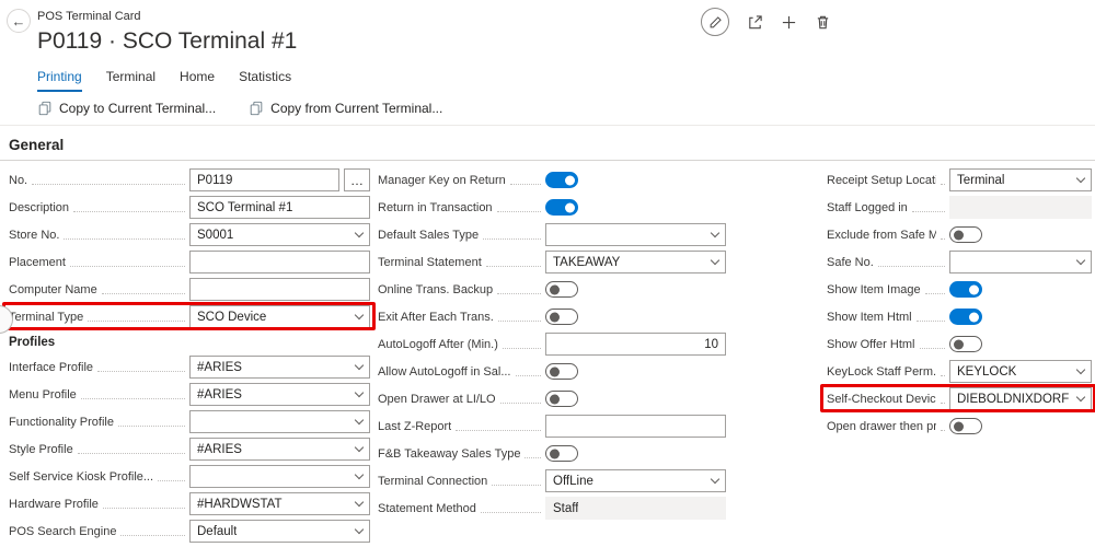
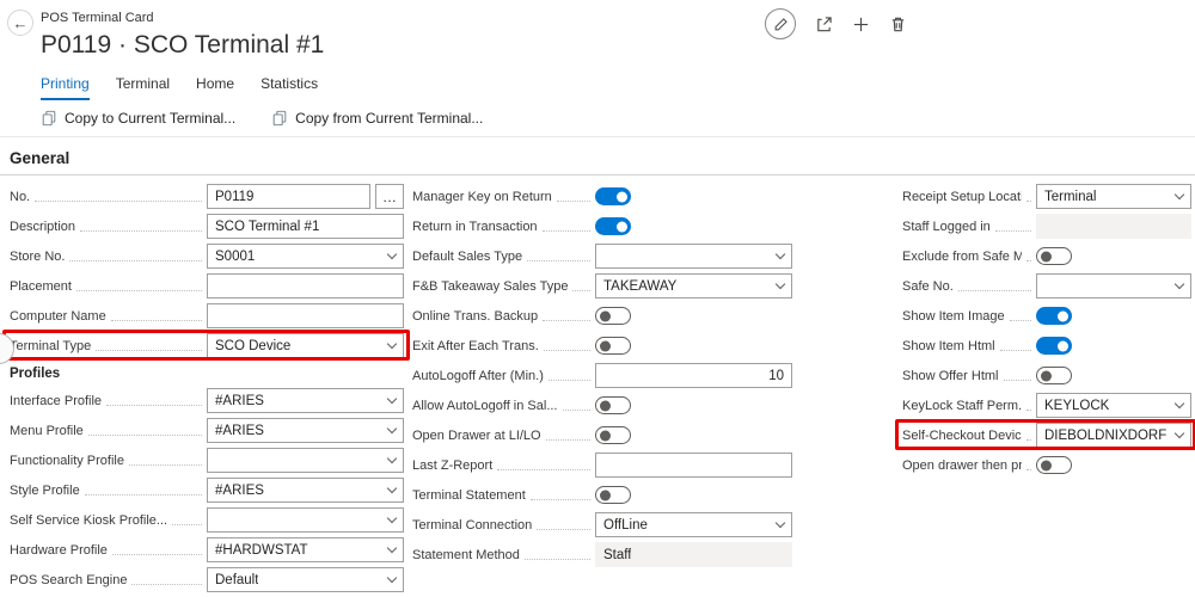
  ←
  POS Terminal Card
  P0119 · SCO Terminal #1
  Printing
  Terminal
  Home
  Statistics
  Copy to Current Terminal...
  Copy from Current Terminal...
  General
  No.
  P0119
  …
  Description
  SCO Terminal #1
  Store No.
  S0001
  Placement
  Computer Name
  erminal Type
  SCO Device
  Profiles
  Interface Profile
  #ARIES
  Menu Profile
  #ARIES
  Functionality Profile
  Style Profile
  #ARIES
  Self Service Kiosk Profile...
  Hardware Profile
  #HARDWSTAT
  POS Search Engine
  Default
  Manager Key on Return
  Return in Transaction
  Default Sales Type
- Terminal Statement
+ F&B Takeaway Sales Type
  TAKEAWAY
  Online Trans. Backup
  Exit After Each Trans.
  AutoLogoff After (Min.)
  10
  Allow AutoLogoff in Sal...
  Open Drawer at LI/LO
  Last Z-Report
- F&B Takeaway Sales Type
+ Terminal Statement
  Terminal Connection
  OffLine
  Statement Method
  Staff
  Receipt Setup Locat
  Terminal
  Staff Logged in
  Exclude from Safe M
  Safe No.
  Show Item Image
  Show Item Html
  Show Offer Html
  KeyLock Staff Perm.
  KEYLOCK
  Self-Checkout Devic
  DIEBOLDNIXDORF
  Open drawer then pr
